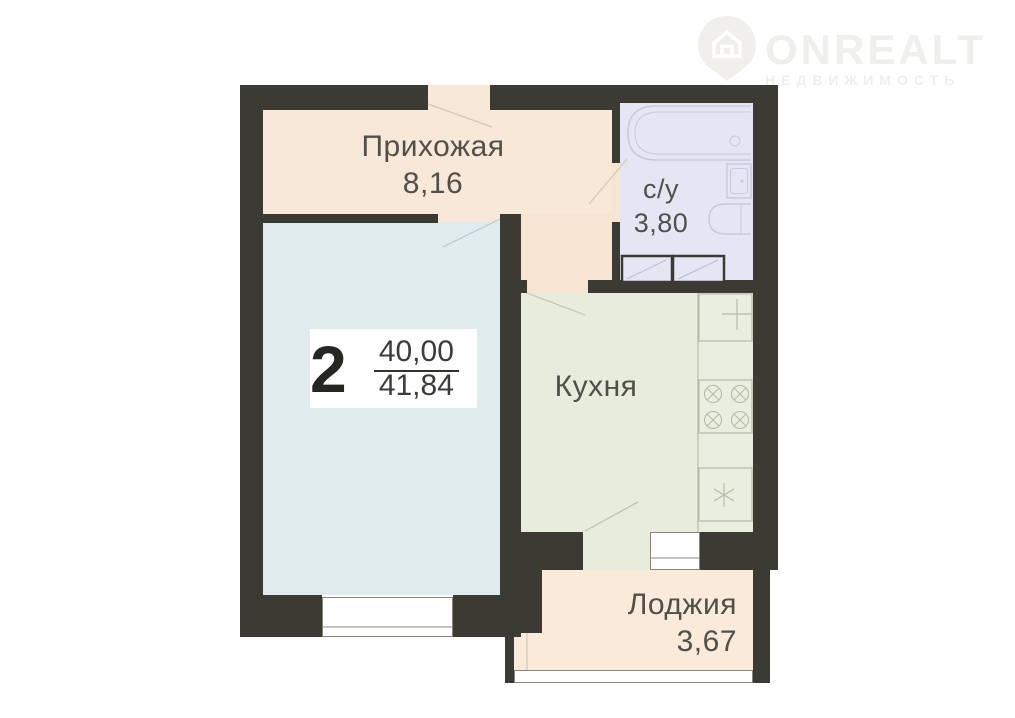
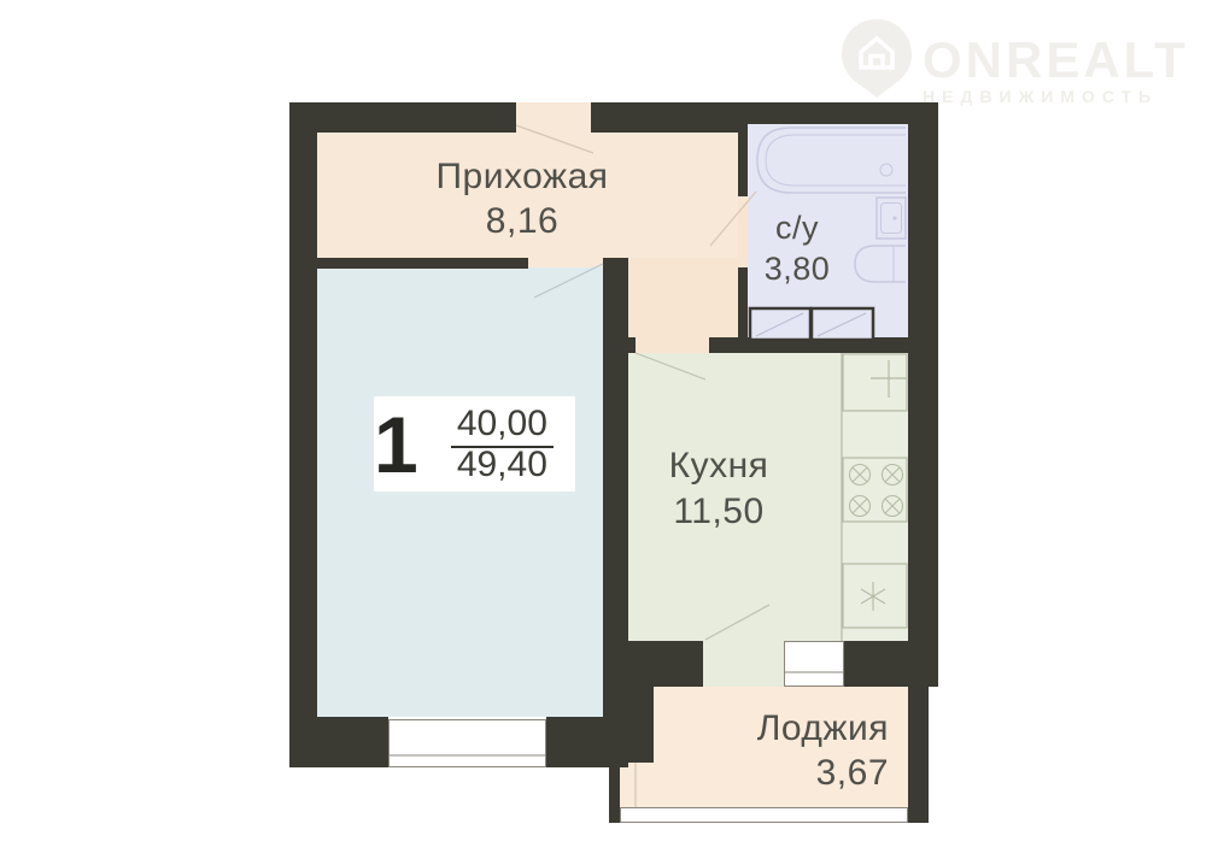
  НЕДВИЖИМОСТЬ
  Прихожая
  8,16
  с/у
  3,80
  Кухня
+ 11,50
  Лоджия
  3,67
- 2
+ 1
- 40,00 41,84
+ 40,00 49,40
